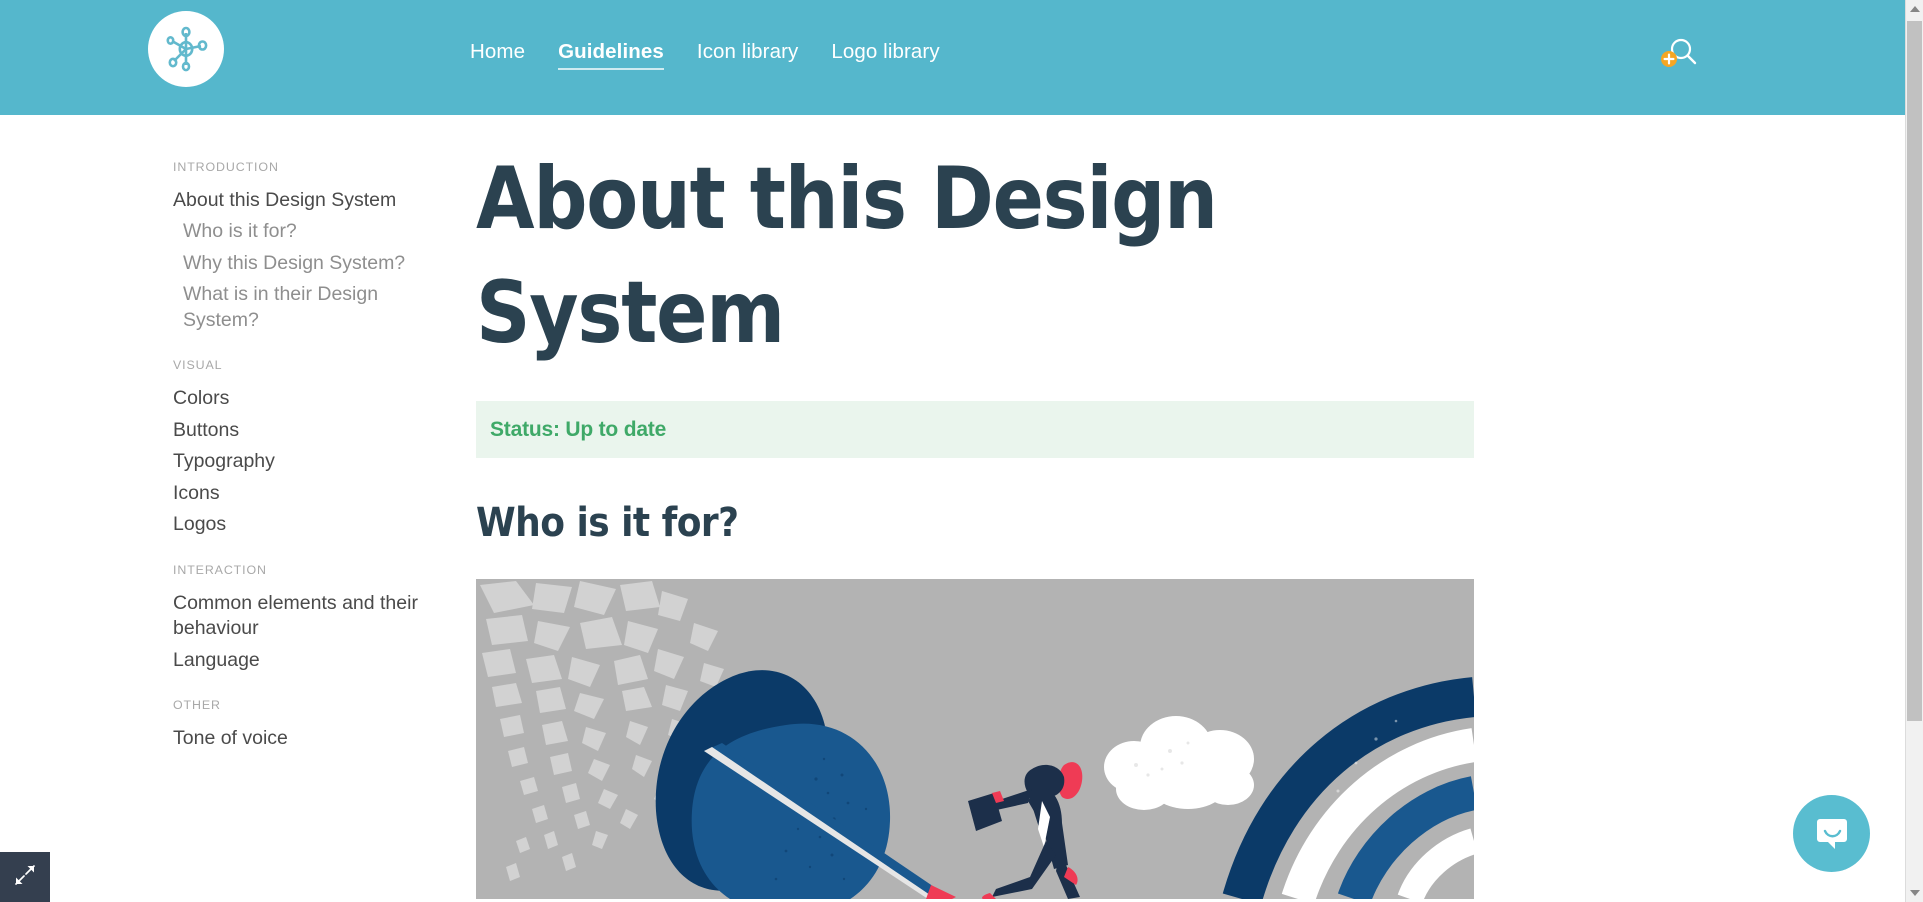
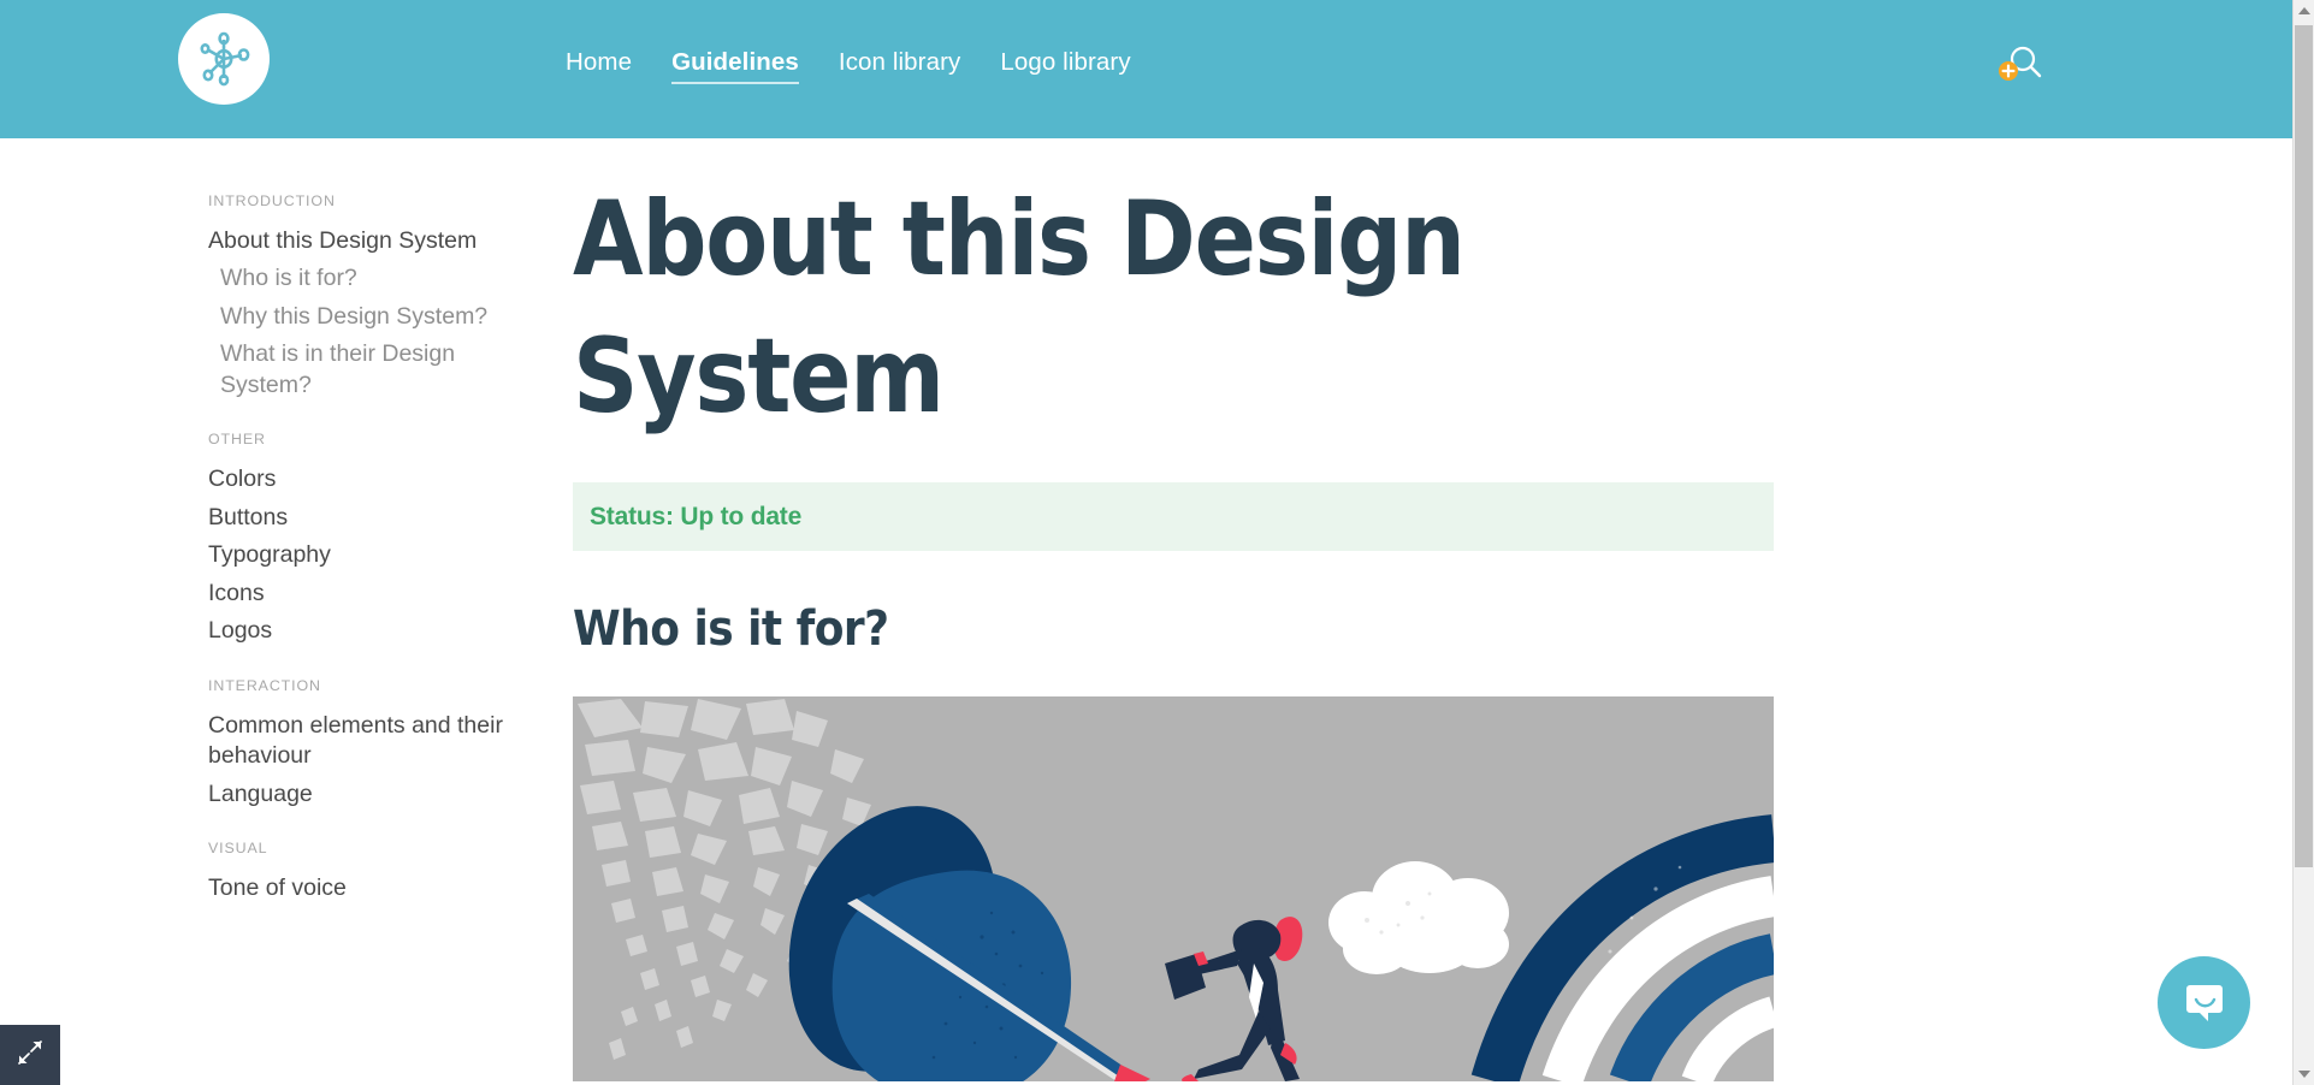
  Home
  Guidelines
  Icon library
  Logo library
  INTRODUCTION
  About this Design System
  Who is it for?
  Why this Design System?
  What is in their Design System?
- VISUAL
+ OTHER
  Colors
  Buttons
  Typography
  Icons
  Logos
  INTERACTION
  Common elements and their behaviour
  Language
- OTHER
+ VISUAL
  Tone of voice
  About this Design System
  Status: Up to date
  Who is it for?
